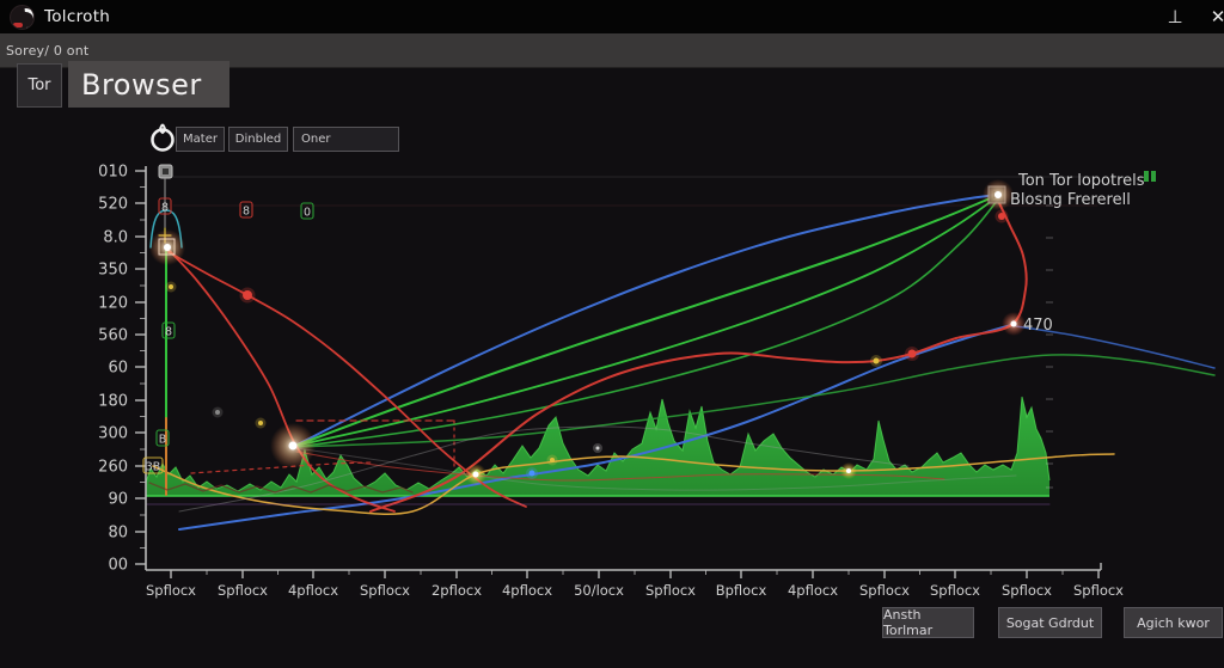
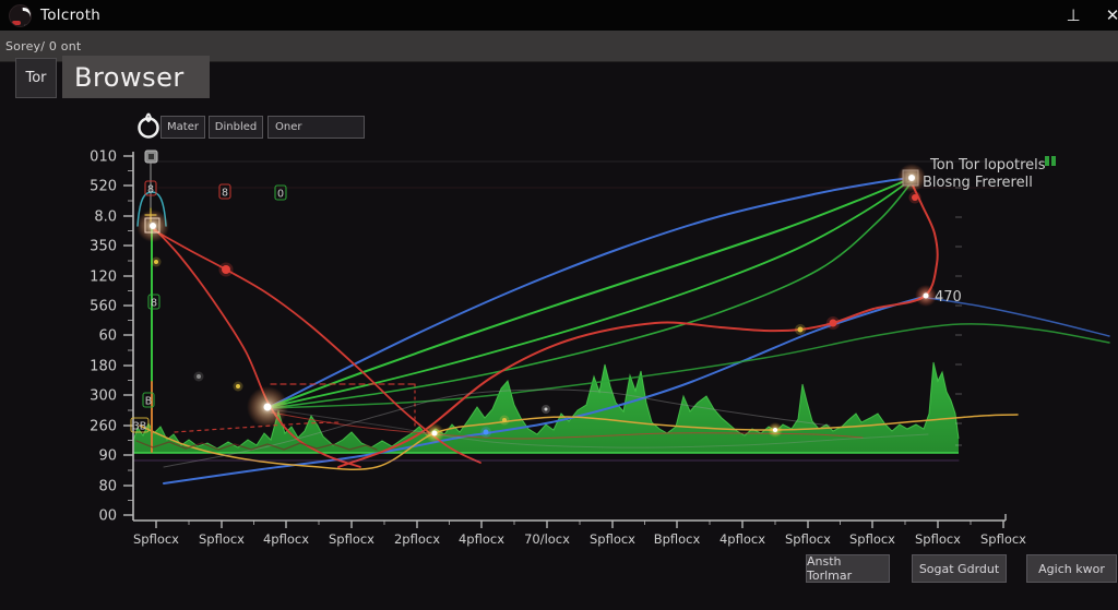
  Tolcroth
  Sorey/ 0 ont
  ⊥
  ✕
  Tor
  Browser
  Mater
  Dinbled
  Oner
  010
  520
  8.0
  350
  120
  560
  60
  180
  300
  260
  90
  80
  00
  Spflocx
  Spflocx
  4pflocx
  Spflocx
  2pflocx
  4pflocx
- 50/locx
+ 70/locx
  Spflocx
  Bpflocx
  4pflocx
  Spflocx
  Spflocx
  Spflocx
  Spflocx
  8
  8
  0
  8
  B
  3B
  Ton Tor lopotrels
  Blosng Frererell
  470
  Ansth Torlmar
  Sogat Gdrdut
  Agich kwor
